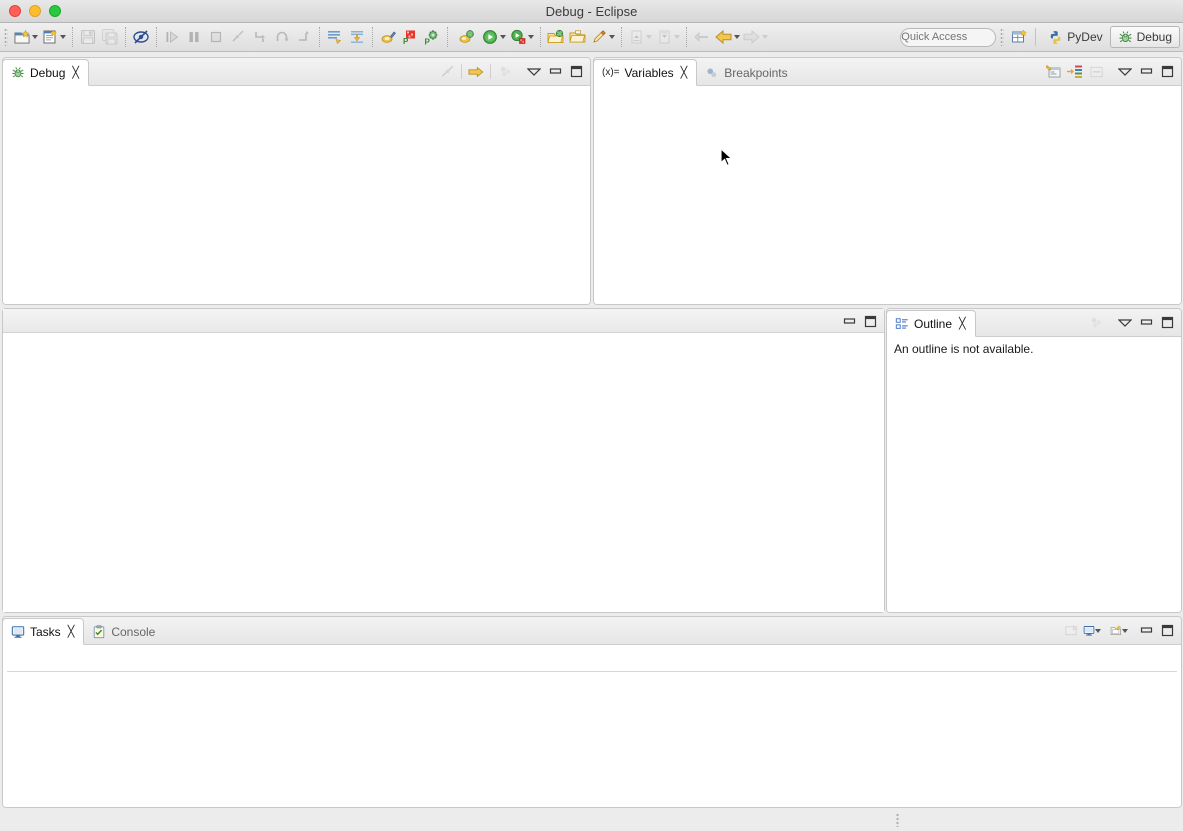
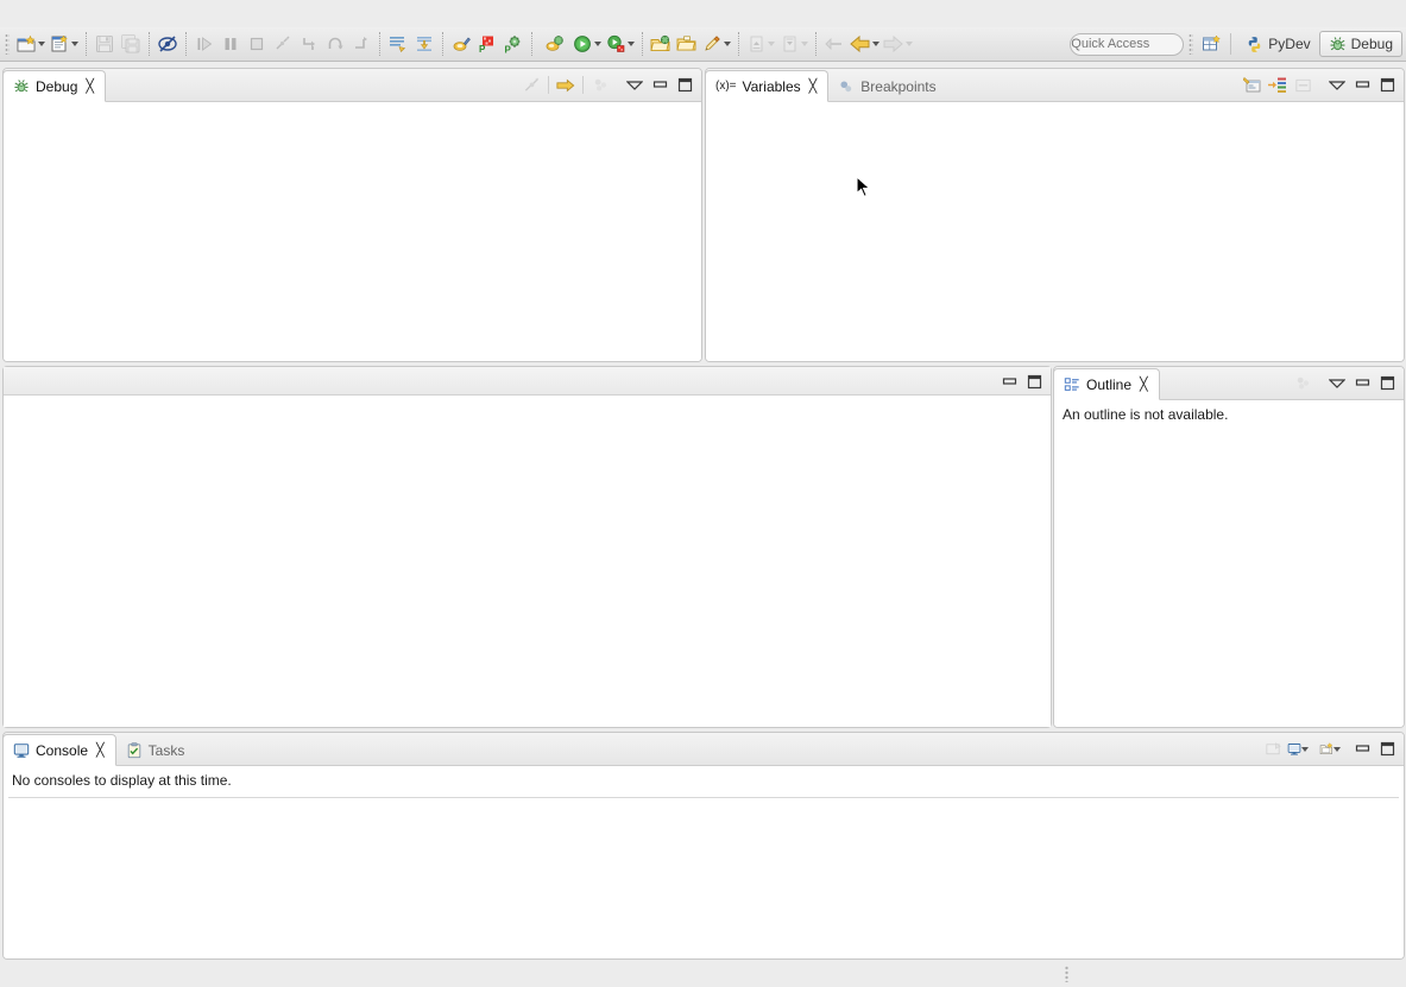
- Debug - Eclipse
  P
  P
  Quick Access
  PyDev
  Debug
  Debug
  ╳
  (x)=
  Variables
  ╳
  Breakpoints
  Outline
  ╳
  An outline is not available.
- Tasks
+ Console
  ╳
- Console
+ Tasks
+ No consoles to display at this time.
